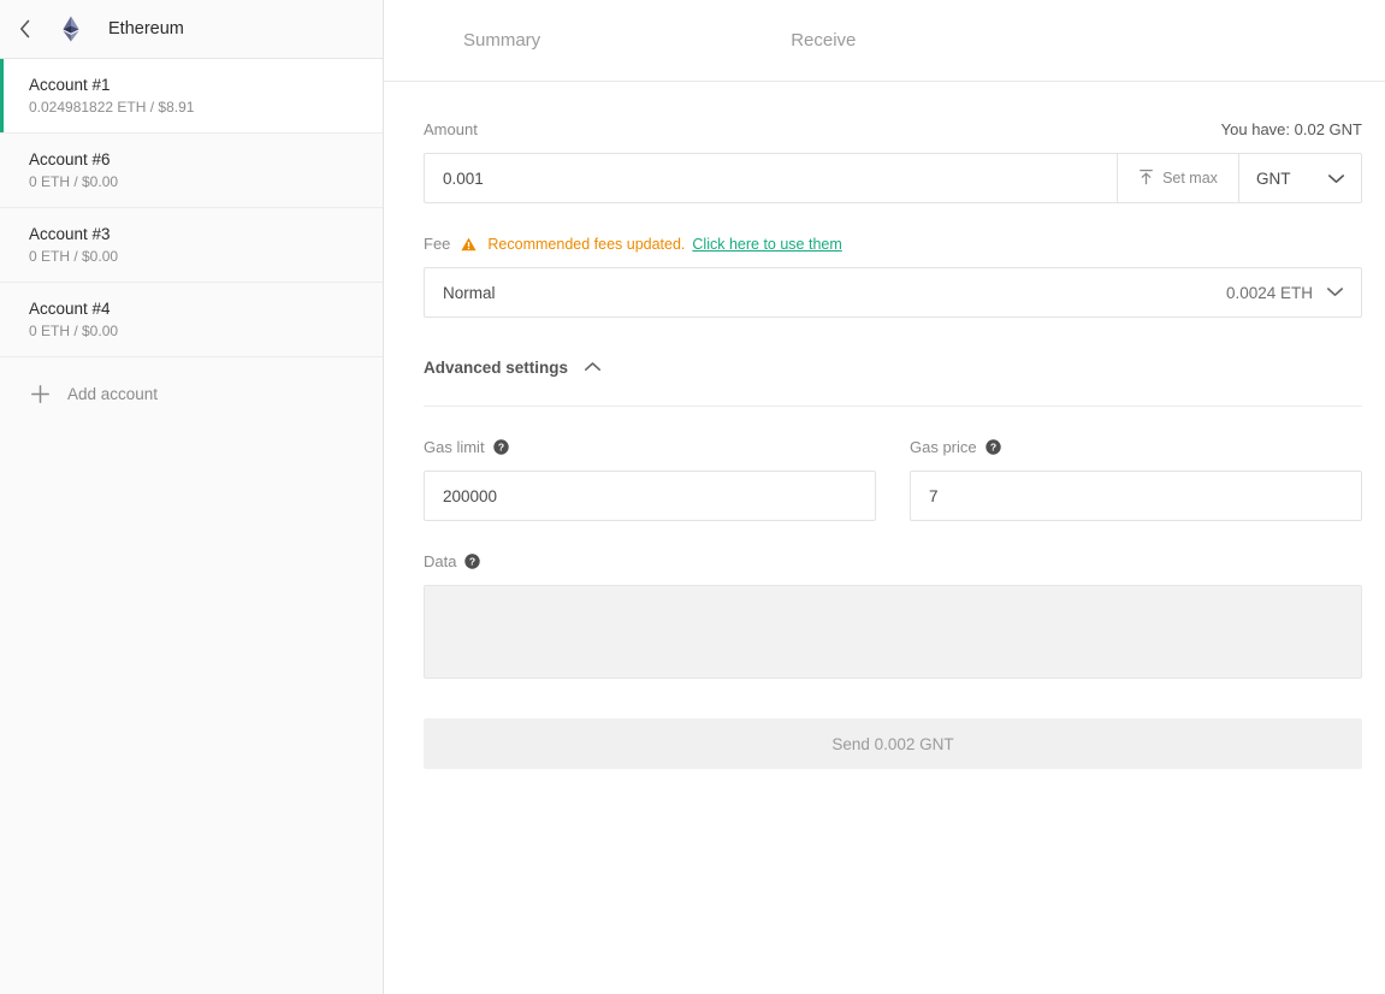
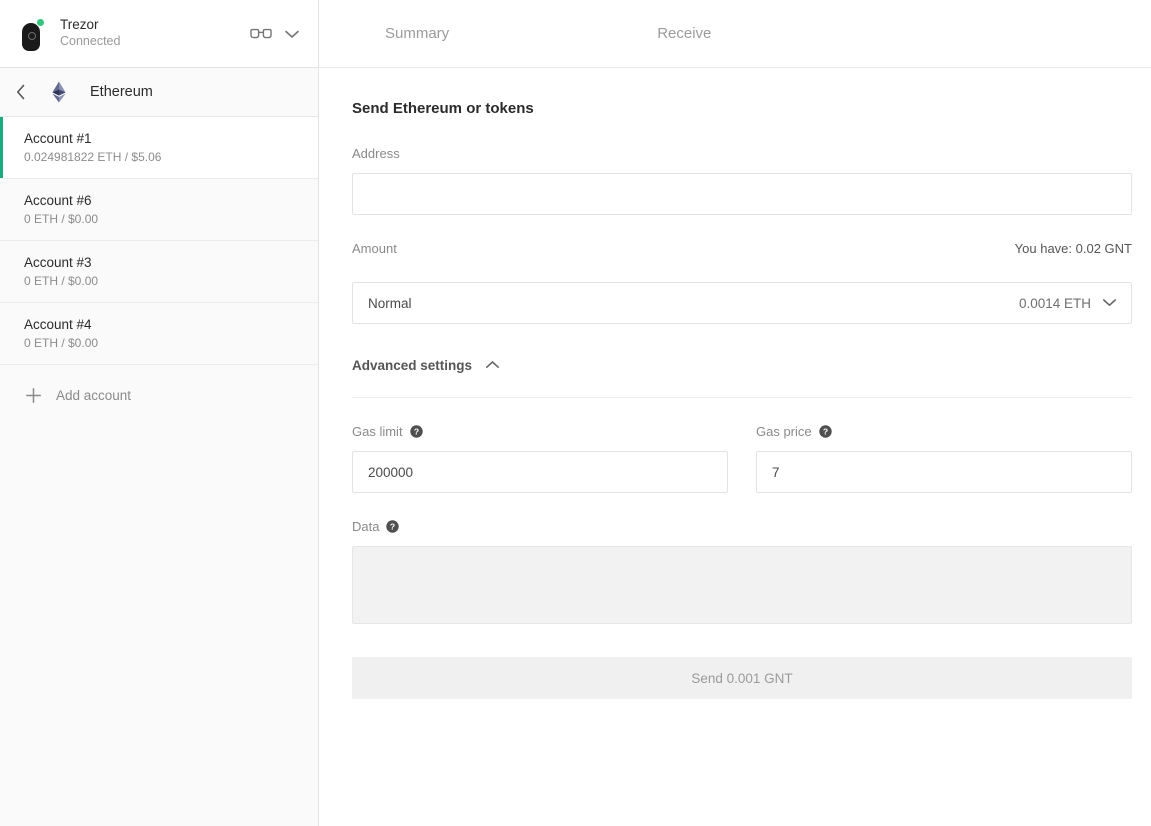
+ Trezor
+ Connected
  Ethereum
  Account #1
- 0.024981822 ETH / $8.91
+ 0.024981822 ETH / $5.06
  Account #6
  0 ETH / $0.00
  Account #3
  0 ETH / $0.00
  Account #4
  0 ETH / $0.00
  Add account
  Summary
  Receive
+ Send Ethereum or tokens
+ Address
  Amount
  You have: 0.02 GNT
- 0.001
- Set max
- GNT
- Fee
- Recommended fees updated.
- Click here to use them
  Normal
- 0.0024 ETH
+ 0.0014 ETH
  Advanced settings
  Gas limit
  ?
  200000
  Gas price
  ?
  7
  Data
  ?
- Send 0.002 GNT
+ Send 0.001 GNT
